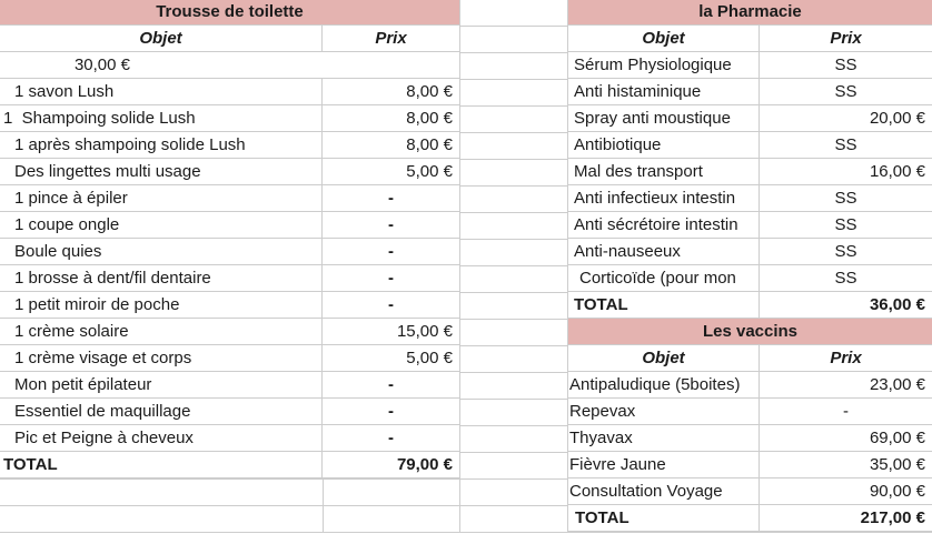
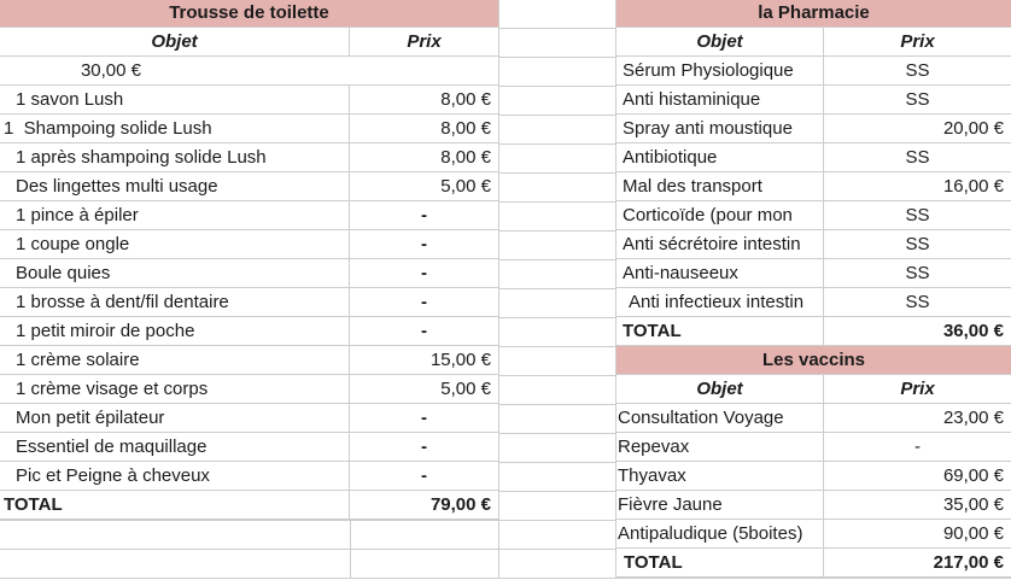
  Trousse de toilette
  Objet
  Prix
  30,00 €
  1 savon Lush
  8,00 €
  1 Shampoing solide Lush
  8,00 €
  1 après shampoing solide Lush
  8,00 €
  Des lingettes multi usage
  5,00 €
  1 pince à épiler
  -
  1 coupe ongle
  -
  Boule quies
  -
  1 brosse à dent/fil dentaire
  -
  1 petit miroir de poche
  -
  1 crème solaire
  15,00 €
  1 crème visage et corps
  5,00 €
  Mon petit épilateur
  -
  Essentiel de maquillage
  -
  Pic et Peigne à cheveux
  -
  TOTAL
  79,00 €
  la Pharmacie
  Objet
  Prix
  Sérum Physiologique
  SS
  Anti histaminique
  SS
  Spray anti moustique
  20,00 €
  Antibiotique
  SS
  Mal des transport
  16,00 €
- Anti infectieux intestin
+ Corticoïde (pour mon
  SS
  Anti sécrétoire intestin
  SS
  Anti-nauseeux
  SS
- Corticoïde (pour mon
+ Anti infectieux intestin
  SS
  TOTAL
  36,00 €
  Les vaccins
  Objet
  Prix
- Antipaludique (5boites)
+ Consultation Voyage
  23,00 €
  Repevax
  -
  Thyavax
  69,00 €
  Fièvre Jaune
  35,00 €
- Consultation Voyage
+ Antipaludique (5boites)
  90,00 €
  TOTAL
  217,00 €
